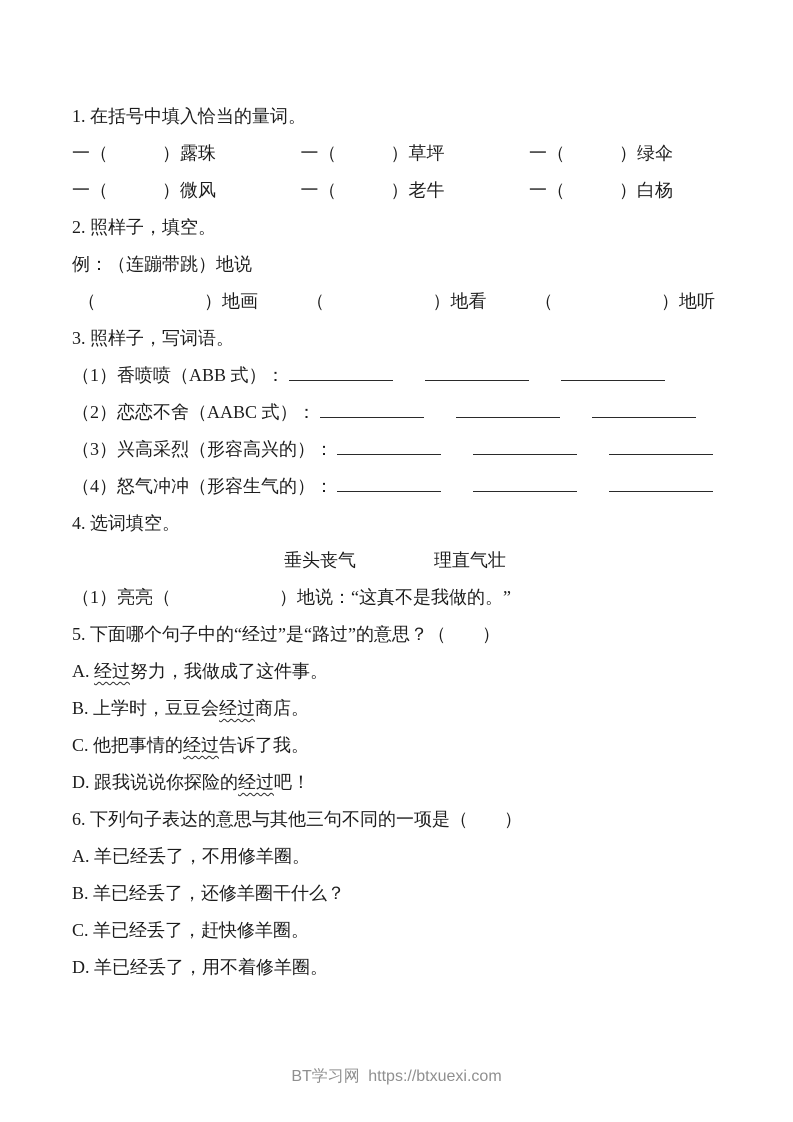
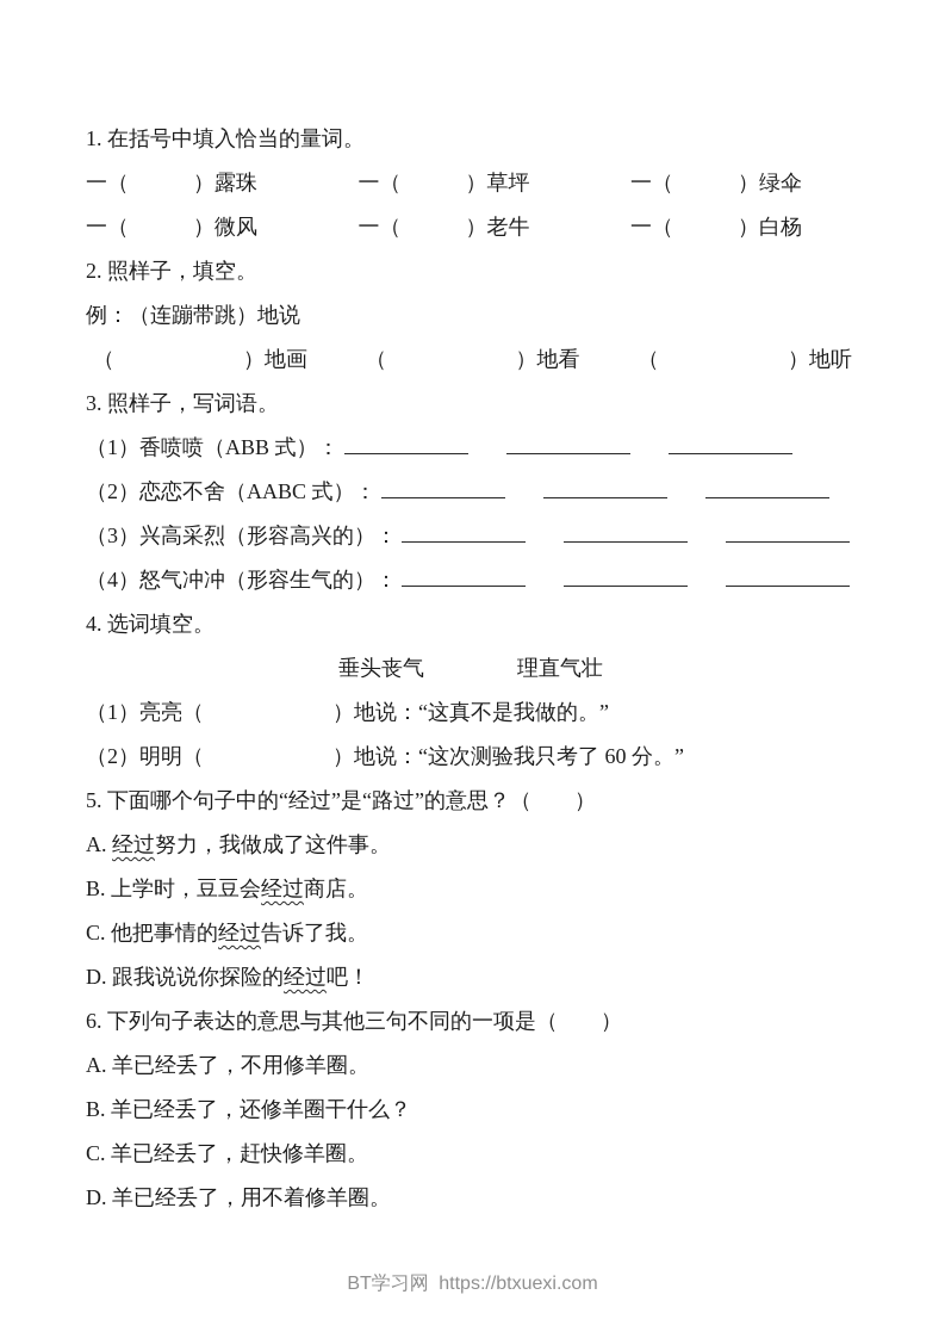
  1. 在括号中填入恰当的量词。
  一（ ）露珠 一（ ）草坪 一（ ）绿伞
  一（ ）微风 一（ ）老牛 一（ ）白杨
  2. 照样子，填空。
  例：（连蹦带跳）地说
  （ ）地画 （ ）地看 （ ）地听
  3. 照样子，写词语。
  （1）香喷喷（ABB 式）：
  （2）恋恋不舍（AABC 式）：
  （3）兴高采烈（形容高兴的）：
  （4）怒气冲冲（形容生气的）：
  4. 选词填空。
  垂头丧气
  理直气壮
  （1）亮亮（ ）地说：“这真不是我做的。”
+ （2）明明（ ）地说：“这次测验我只考了 60 分。”
  5. 下面哪个句子中的“经过”是“路过”的意思？（ ）
  A. 经过努力，我做成了这件事。
  B. 上学时，豆豆会经过商店。
  C. 他把事情的经过告诉了我。
  D. 跟我说说你探险的经过吧！
  6. 下列句子表达的意思与其他三句不同的一项是（ ）
  A. 羊已经丢了，不用修羊圈。
  B. 羊已经丢了，还修羊圈干什么？
  C. 羊已经丢了，赶快修羊圈。
  D. 羊已经丢了，用不着修羊圈。
  BT学习网 https://btxuexi.com
